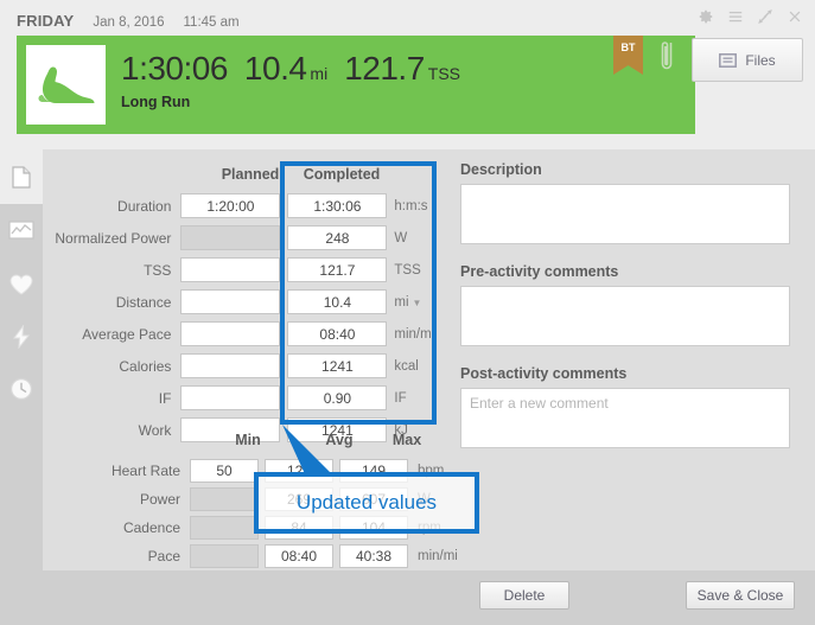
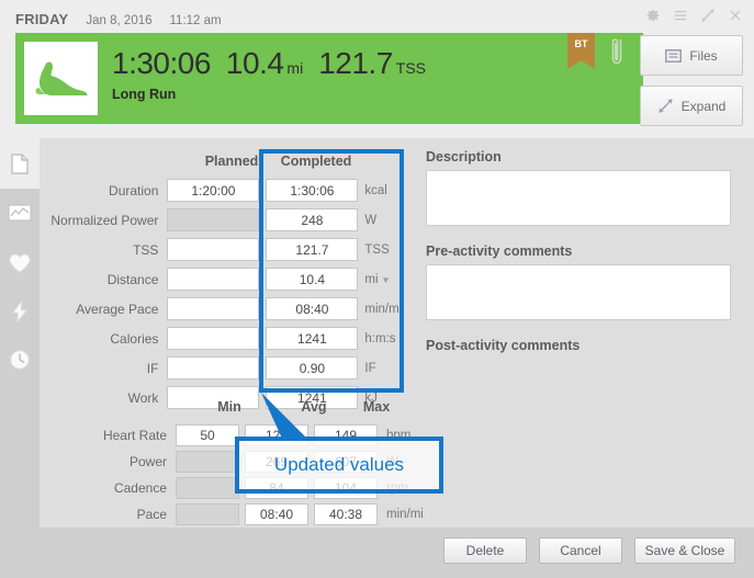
  FRIDAY
  Jan 8, 2016
- 11:45 am
+ 11:12 am
  1:30:06
  10.4
  mi
  121.7
  TSS
  Long Run
  BT
  Files
+ Expand
  Planned
  Completed
  Duration
  1:20:00
  1:30:06
- h:m:s
+ kcal
  Normalized Power
  248
  W
  TSS
  121.7
  TSS
  Distance
  10.4
  mi ▼
  Average Pace
  08:40
  min/mi
  Calories
  1241
- kcal
+ h:m:s
  IF
  0.90
  IF
  Work
  1241
  kJ
  Min
  Avg
  Max
  Heart Rate
  50
  149
  bpm
  Power
  269
  607
  W
  Cadence
  84
  104
  rpm
  Pace
  08:40
  40:38
  min/mi
  Description
  Pre-activity comments
  Post-activity comments
- Enter a new comment
  Delete
+ Cancel
  Save & Close
  Updated values
